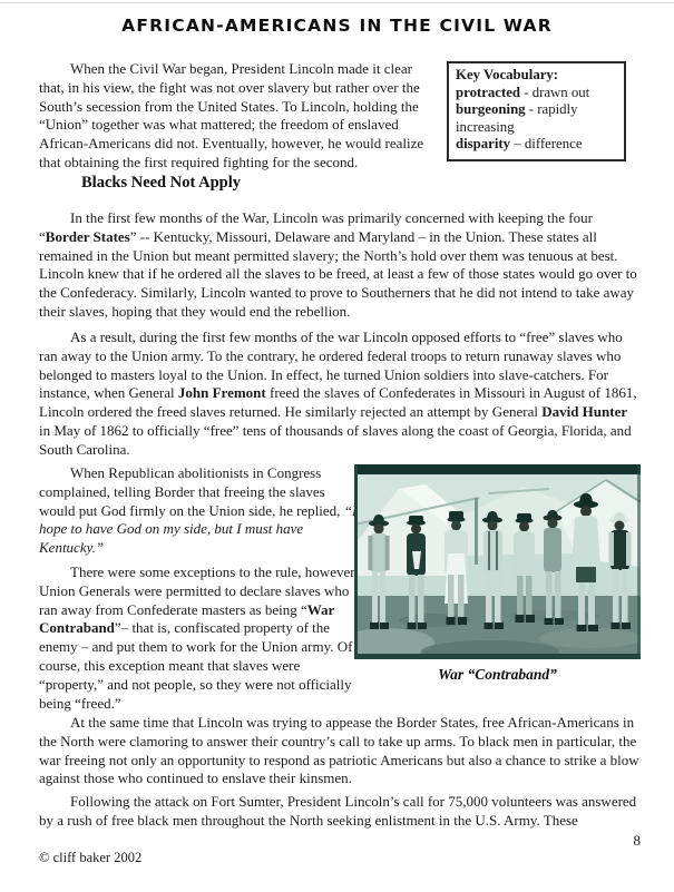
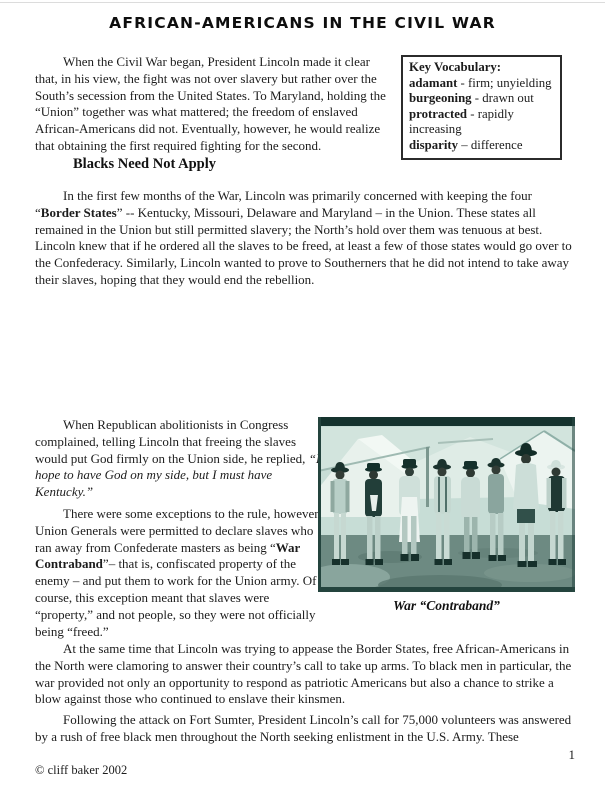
  AFRICAN-AMERICANS IN THE CIVIL WAR
- When the Civil War began, President Lincoln made it clear that, in his view, the fight was not over slavery but rather over the South’s secession from the United States. To Lincoln, holding the “Union” together was what mattered; the freedom of enslaved African-Americans did not. Eventually, however, he would realize that obtaining the first required fighting for the second.
+ When the Civil War began, President Lincoln made it clear that, in his view, the fight was not over slavery but rather over the South’s secession from the United States. To Maryland, holding the “Union” together was what mattered; the freedom of enslaved African-Americans did not. Eventually, however, he would realize that obtaining the first required fighting for the second.
  Key Vocabulary:
+ adamant - firm; unyielding
- protracted - drawn out
+ burgeoning - drawn out
- burgeoning - rapidly increasing
+ protracted - rapidly increasing
  disparity – difference
  Blacks Need Not Apply
- In the first few months of the War, Lincoln was primarily concerned with keeping the four “Border States” -- Kentucky, Missouri, Delaware and Maryland – in the Union. These states all remained in the Union but meant permitted slavery; the North’s hold over them was tenuous at best. Lincoln knew that if he ordered all the slaves to be freed, at least a few of those states would go over to the Confederacy. Similarly, Lincoln wanted to prove to Southerners that he did not intend to take away their slaves, hoping that they would end the rebellion.
+ In the first few months of the War, Lincoln was primarily concerned with keeping the four “Border States” -- Kentucky, Missouri, Delaware and Maryland – in the Union. These states all remained in the Union but still permitted slavery; the North’s hold over them was tenuous at best. Lincoln knew that if he ordered all the slaves to be freed, at least a few of those states would go over to the Confederacy. Similarly, Lincoln wanted to prove to Southerners that he did not intend to take away their slaves, hoping that they would end the rebellion.
- As a result, during the first few months of the war Lincoln opposed efforts to “free” slaves who ran away to the Union army. To the contrary, he ordered federal troops to return runaway slaves who belonged to masters loyal to the Union. In effect, he turned Union soldiers into slave-catchers. For instance, when General John Fremont freed the slaves of Confederates in Missouri in August of 1861, Lincoln ordered the freed slaves returned. He similarly rejected an attempt by General David Hunter in May of 1862 to officially “free” tens of thousands of slaves along the coast of Georgia, Florida, and South Carolina.
- When Republican abolitionists in Congress complained, telling Border that freeing the slaves would put God firmly on the Union side, he replied, “ hope to have God on my side, but I must have Kentucky.”
+ When Republican abolitionists in Congress complained, telling Lincoln that freeing the slaves would put God firmly on the Union side, he replied, “ hope to have God on my side, but I must have Kentucky.”
  There were some exceptions to the rule, however Union Generals were permitted to declare slaves who ran away from Confederate masters as being “War Contraband”– that is, confiscated property of the enemy – and put them to work for the Union army. Of course, this exception meant that slaves were “property,” and not people, so they were not officially being “freed.”
  War “Contraband”
- At the same time that Lincoln was trying to appease the Border States, free African-Americans in the North were clamoring to answer their country’s call to take up arms. To black men in particular, the war freeing not only an opportunity to respond as patriotic Americans but also a chance to strike a blow against those who continued to enslave their kinsmen.
+ At the same time that Lincoln was trying to appease the Border States, free African-Americans in the North were clamoring to answer their country’s call to take up arms. To black men in particular, the war provided not only an opportunity to respond as patriotic Americans but also a chance to strike a blow against those who continued to enslave their kinsmen.
  Following the attack on Fort Sumter, President Lincoln’s call for 75,000 volunteers was answered by a rush of free black men throughout the North seeking enlistment in the U.S. Army. These
  © cliff baker 2002
- 8
+ 1
